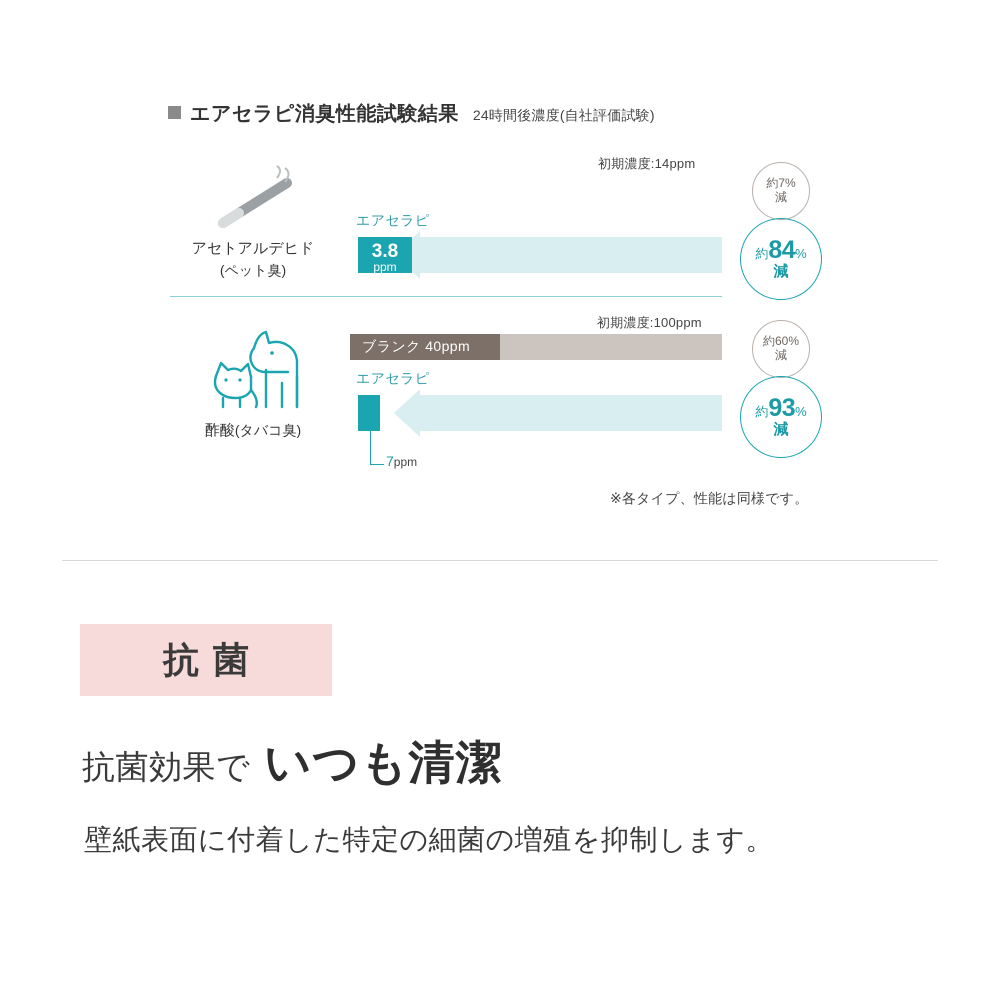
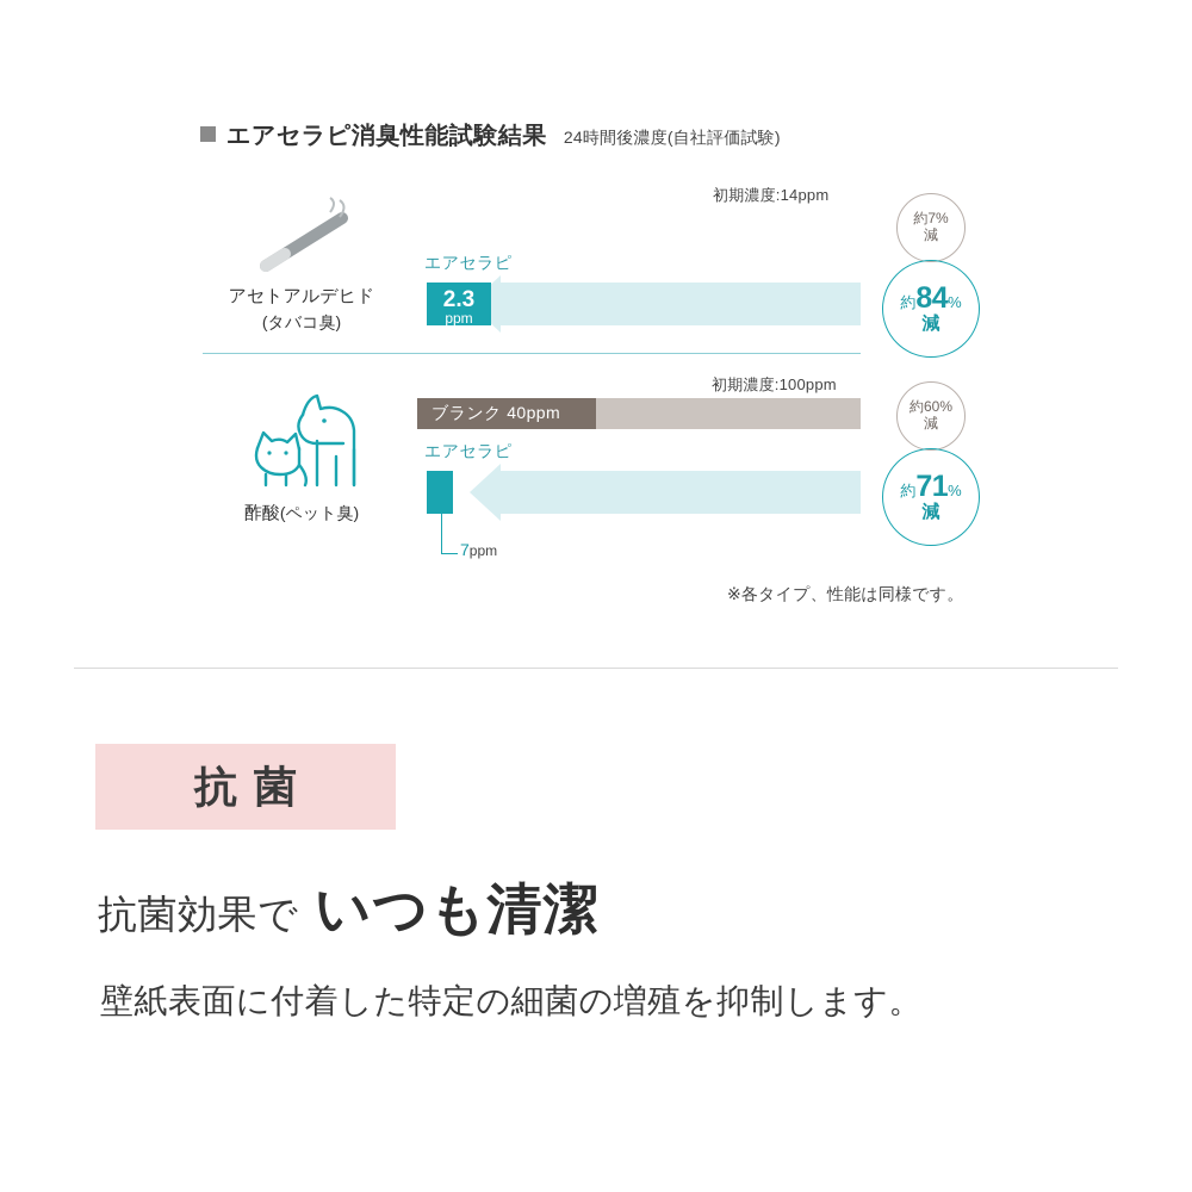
  エアセラピ消臭性能試験結果
  24時間後濃度(自社評価試験)
  初期濃度:14ppm
  エアセラピ
- 3.8
+ 2.3
  ppm
  アセトアルデヒド
- (ペット臭)
+ (タバコ臭)
  約7%
  減
  約84%
  減
  初期濃度:100ppm
  ブランク 40ppm
  エアセラピ
  7ppm
- 酢酸(タバコ臭)
+ 酢酸(ペット臭)
  約60%
  減
- 約93%
+ 約71%
  減
  ※各タイプ、性能は同様です。
  抗菌
  抗菌効果で
  いつも清潔
  壁紙表面に付着した特定の細菌の増殖を抑制します。
